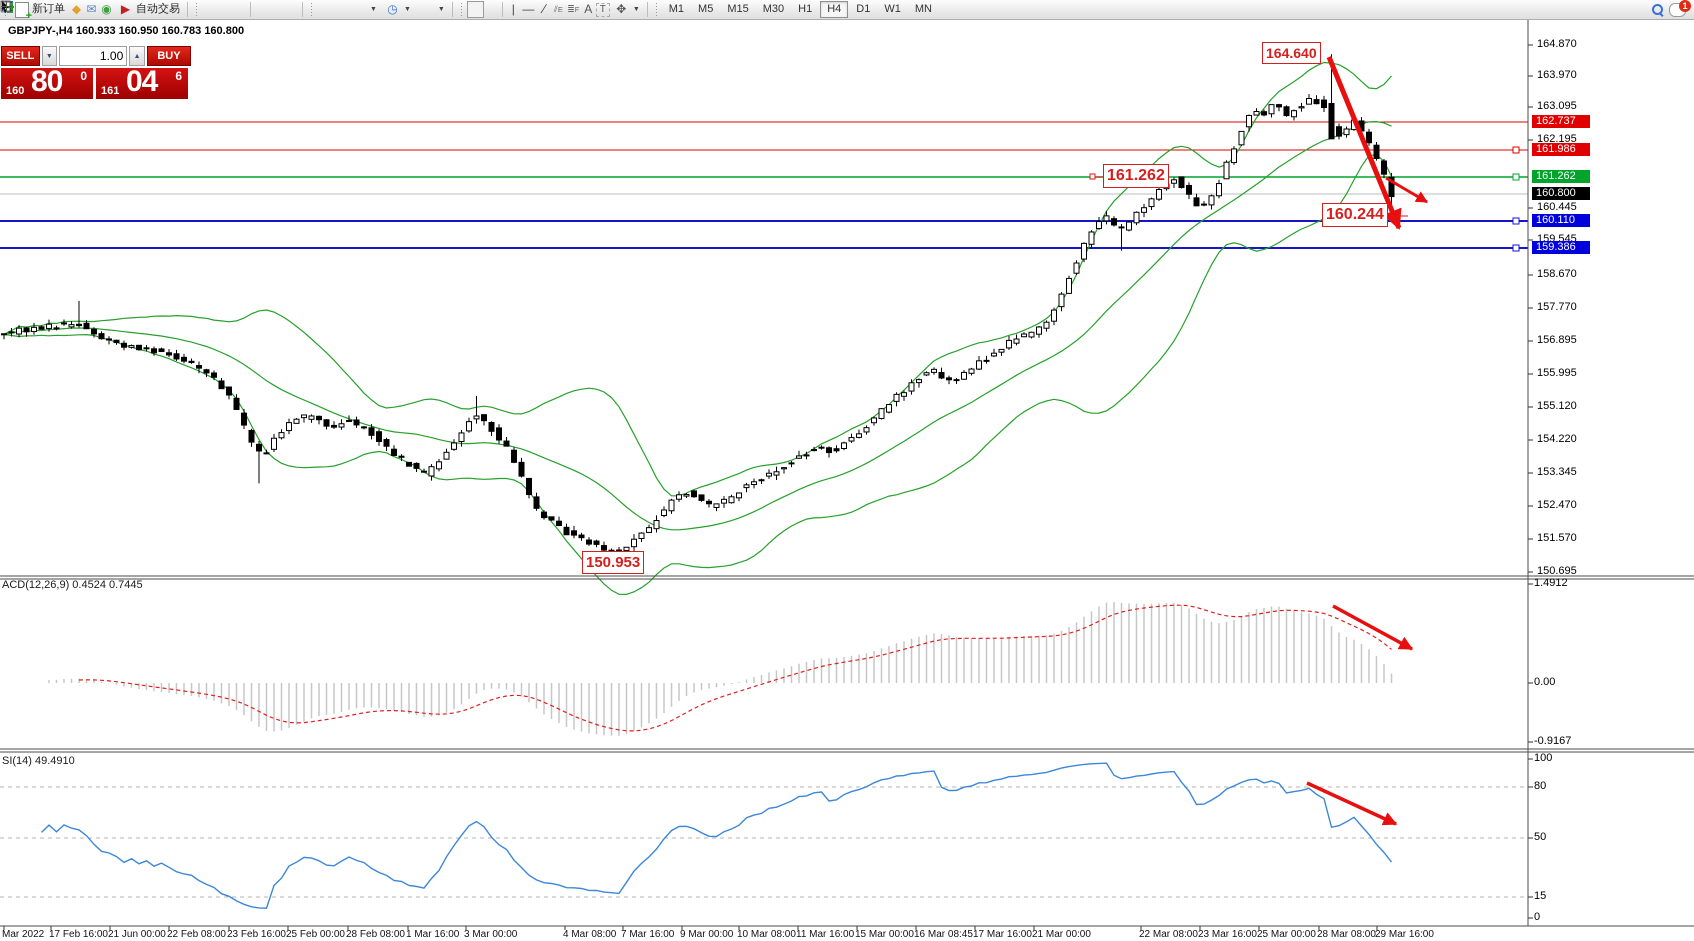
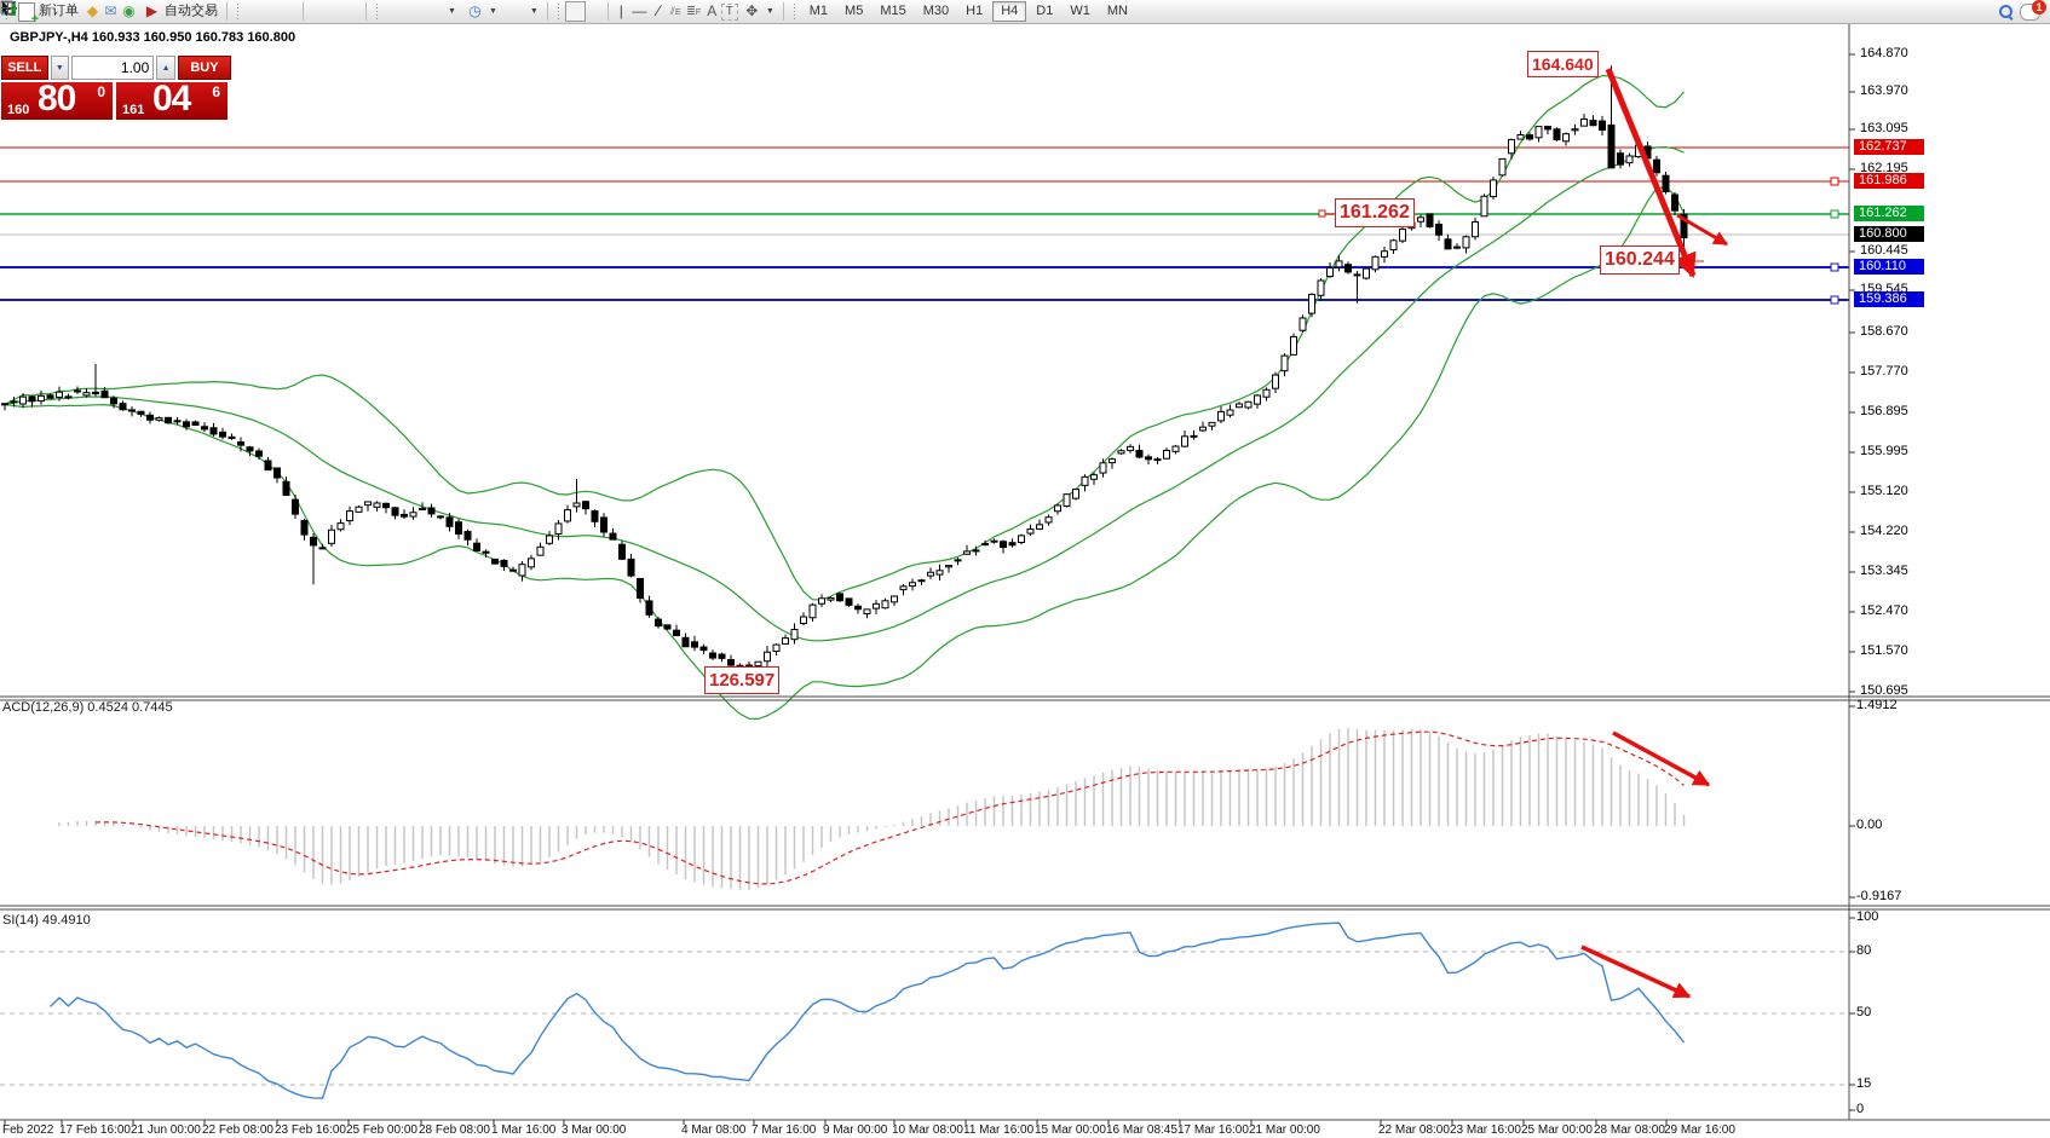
  新订单
  ◆
  ✉
  ◉
  ▶
  自动交易
  ◷
  |
  —
  ⫽
  E
  ≣
  F
  A
  T
  ✥
  M1
  M5
  M15
  M30
  H1
  H4
  D1
  W1
  MN
  1
  GBPJPY-,H4 160.933 160.950 160.783 160.800
  SELL
  1.00
  BUY
  160
  80
  0
  161
  04
  6
  ACD(12,26,9) 0.4524 0.7445
  SI(14) 49.4910
  164.870
  163.970
  163.095
  162.737
  162.195
  161.986
  161.262
  160.800
  160.445
  160.110
  159.545
  159.386
  158.670
  157.770
  156.895
  155.995
  155.120
  154.220
  153.345
  152.470
  151.570
  150.695
  1.4912
  0.00
  -0.9167
  100
  80
  50
  15
  0
- Mar 2022
+ Feb 2022
  17 Feb 16:00
  21 Jun 00:00
  22 Feb 08:00
  23 Feb 16:00
  25 Feb 00:00
  28 Feb 08:00
  1 Mar 16:00
  3 Mar 00:00
  4 Mar 08:00
  7 Mar 16:00
  9 Mar 00:00
  10 Mar 08:00
  11 Mar 16:00
  15 Mar 00:00
  16 Mar 08:45
  17 Mar 16:00
  21 Mar 00:00
  22 Mar 08:00
  23 Mar 16:00
  25 Mar 00:00
  28 Mar 08:00
  29 Mar 16:00
  164.640
  161.262
  160.244
- 150.953
+ 126.597
